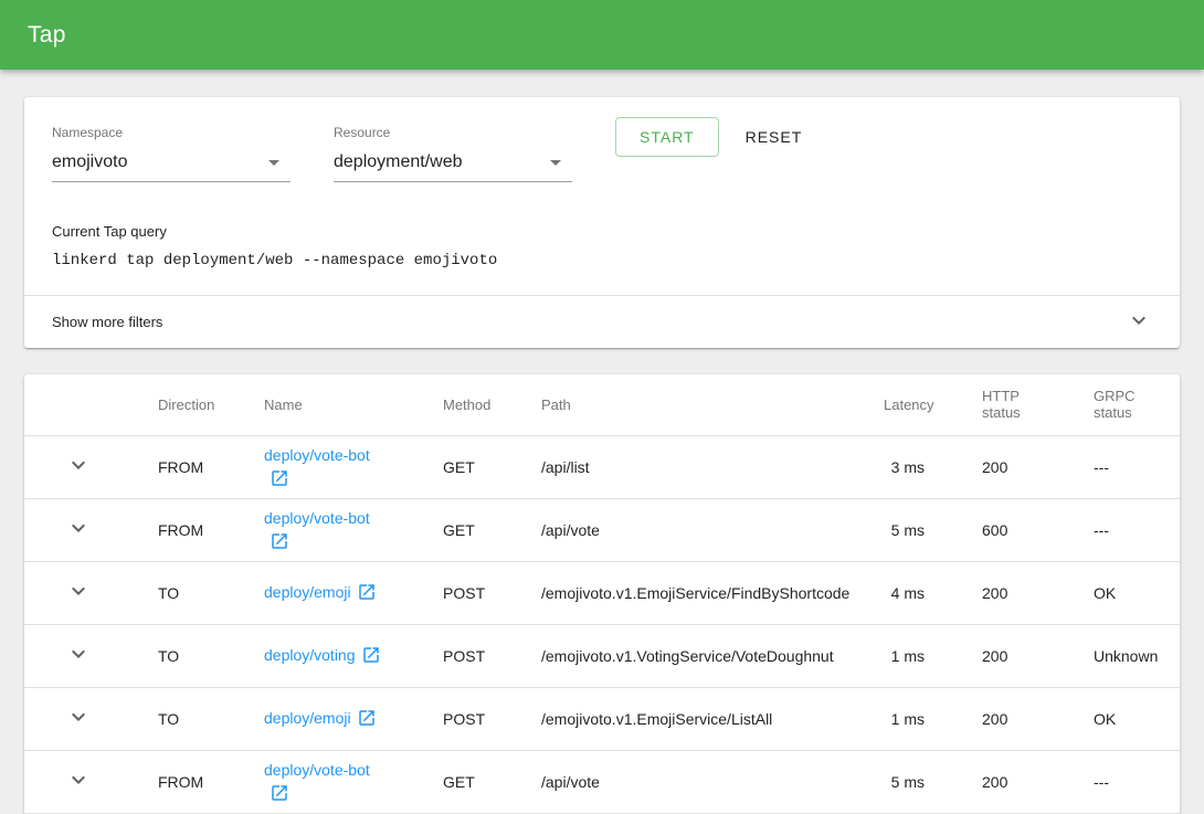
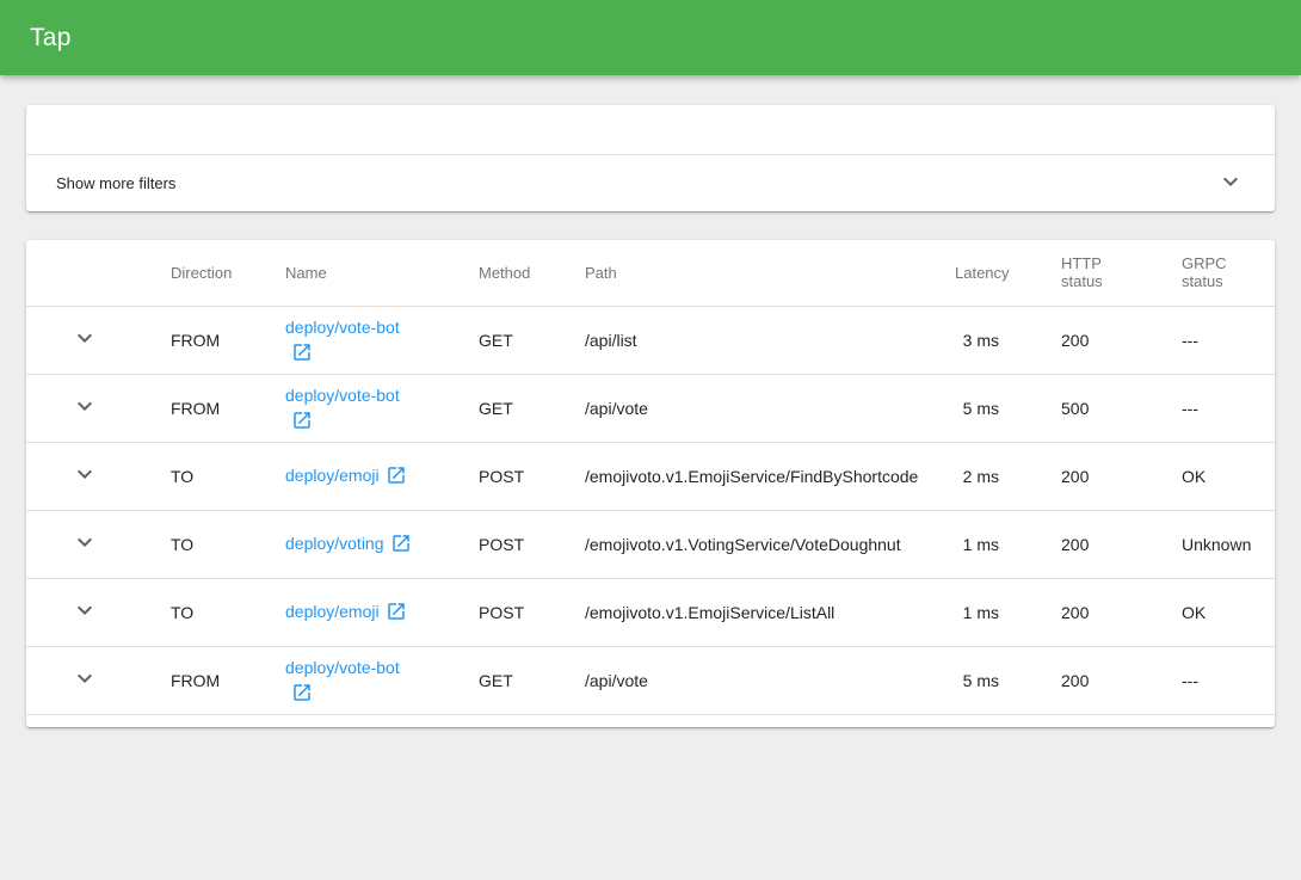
  Tap
- Namespace
- emojivoto
- Resource
- deployment/web
- START
- RESET
- Current Tap query
- linkerd tap deployment/web --namespace emojivoto
  Show more filters
  	Direction	Name	Method	Path	Latency	HTTP status	GRPC status
  	FROM	deploy/vote-bot	GET	/api/list	3 ms	200	---
- 	FROM	deploy/vote-bot	GET	/api/vote	5 ms	600	---
+ 	FROM	deploy/vote-bot	GET	/api/vote	5 ms	500	---
- 	TO	deploy/emoji	POST	/emojivoto.v1.EmojiService/FindByShortcode	4 ms	200	OK
+ 	TO	deploy/emoji	POST	/emojivoto.v1.EmojiService/FindByShortcode	2 ms	200	OK
  	TO	deploy/voting	POST	/emojivoto.v1.VotingService/VoteDoughnut	1 ms	200	Unknown
  	TO	deploy/emoji	POST	/emojivoto.v1.EmojiService/ListAll	1 ms	200	OK
  	FROM	deploy/vote-bot	GET	/api/vote	5 ms	200	---
